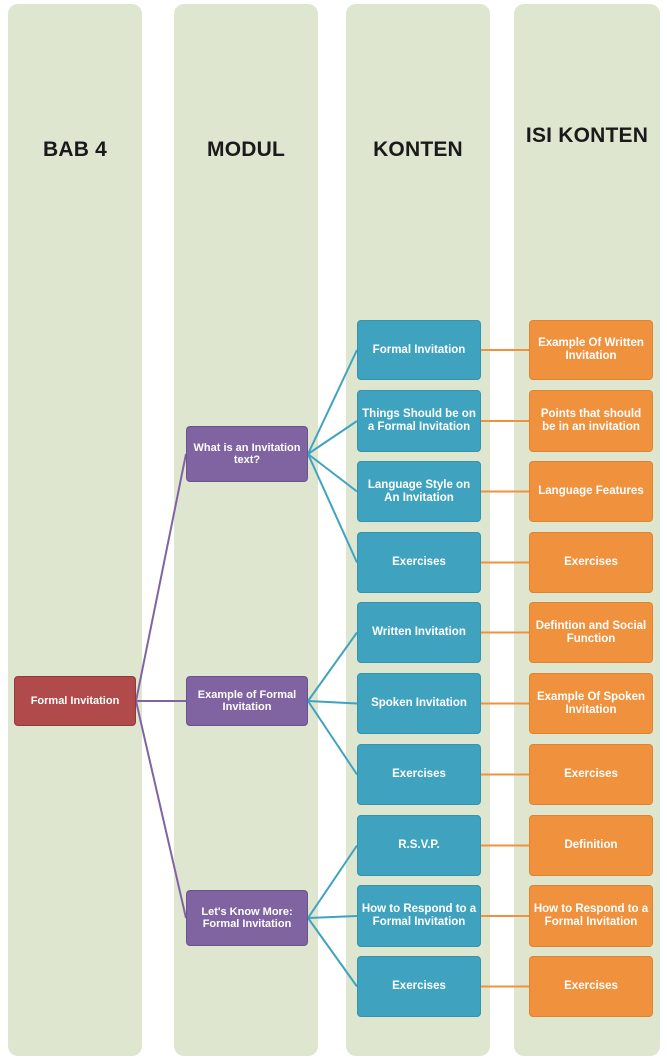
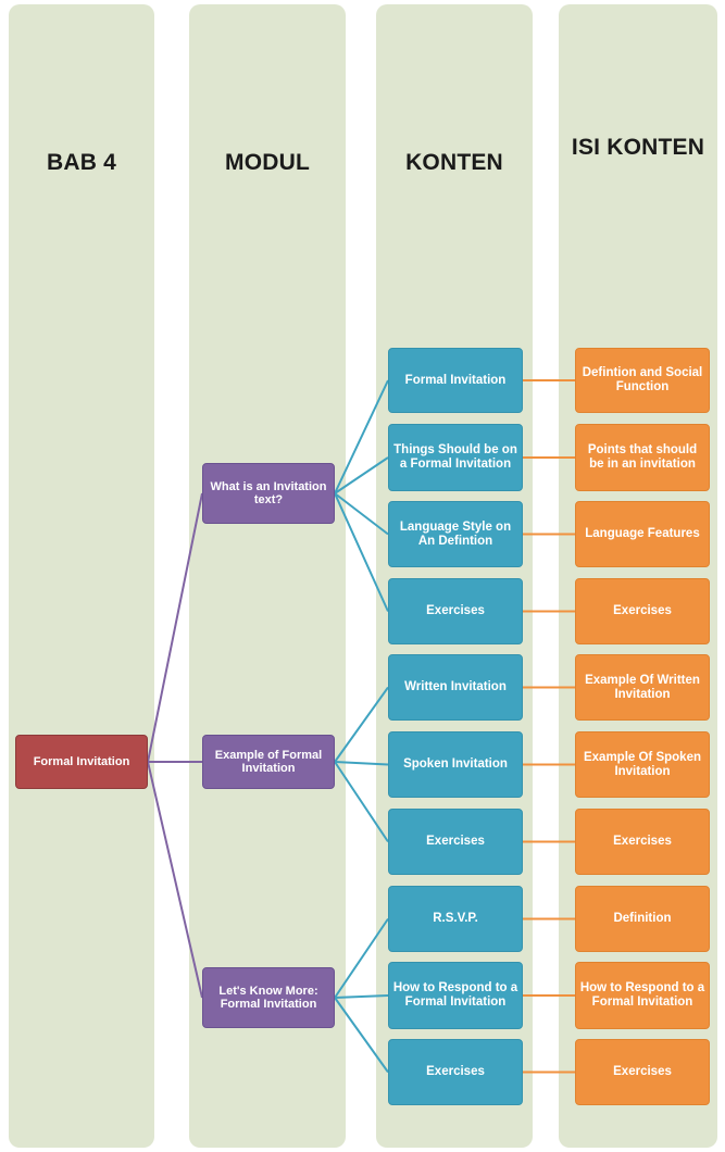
  BAB 4
  MODUL
  KONTEN
  ISI KONTEN
  Formal Invitation
  What is an Invitation text?
  Example of Formal Invitation
  Let's Know More: Formal Invitation
  Formal Invitation
  Things Should be on a Formal Invitation
- Language Style on An Invitation
+ Language Style on An Defintion
  Exercises
  Written Invitation
  Spoken Invitation
  Exercises
  R.S.V.P.
  How to Respond to a Formal Invitation
  Exercises
- Example Of Written Invitation
+ Defintion and Social Function
  Points that should be in an invitation
  Language Features
  Exercises
- Defintion and Social Function
+ Example Of Written Invitation
  Example Of Spoken Invitation
  Exercises
  Definition
  How to Respond to a Formal Invitation
  Exercises
